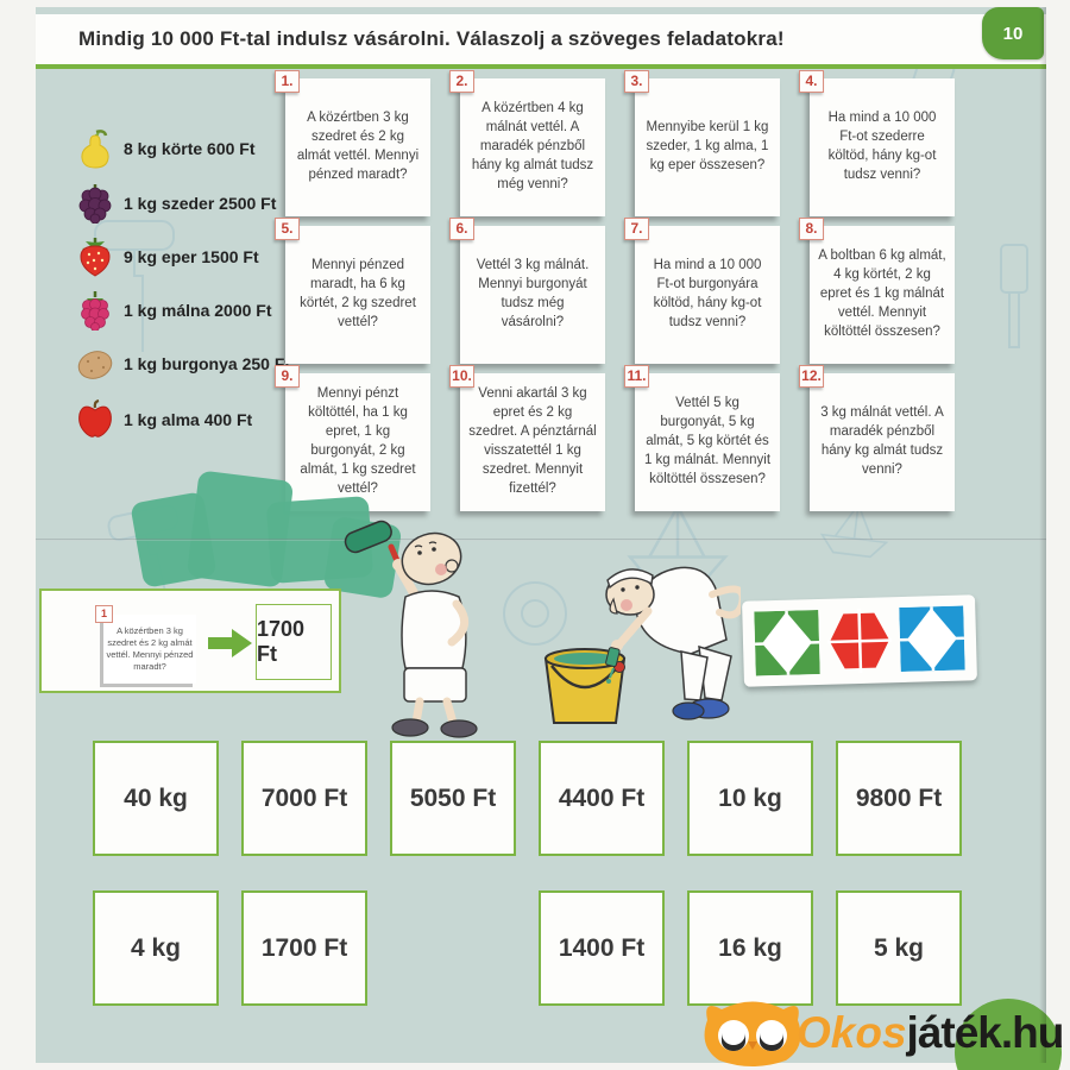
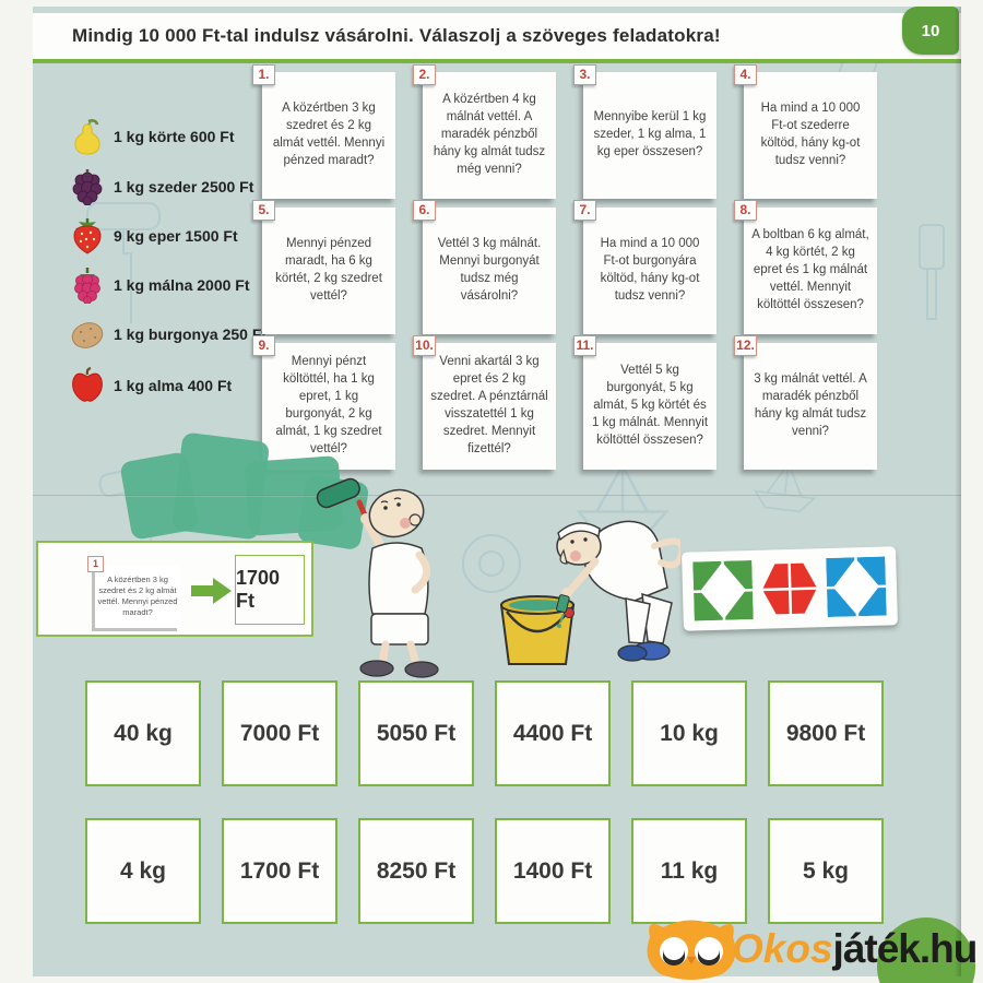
  Mindig 10 000 Ft-tal indulsz vásárolni. Válaszolj a szöveges feladatokra!
  10
- 8 kg körte 600 Ft
+ 1 kg körte 600 Ft
  1 kg szeder 2500 Ft
  9 kg eper 1500 Ft
  1 kg málna 2000 Ft
  1 kg burgonya 250 Ft
  1 kg alma 400 Ft
  1.
  A közértben 3 kg szedret és 2 kg almát vettél. Mennyi pénzed maradt?
  2.
  A közértben 4 kg málnát vettél. A maradék pénzből hány kg almát tudsz még venni?
  3.
  Mennyibe kerül 1 kg szeder, 1 kg alma, 1 kg eper összesen?
  4.
  Ha mind a 10 000 Ft-ot szederre költöd, hány kg-ot tudsz venni?
  5.
  Mennyi pénzed maradt, ha 6 kg körtét, 2 kg szedret vettél?
  6.
  Vettél 3 kg málnát. Mennyi burgonyát tudsz még vásárolni?
  7.
  Ha mind a 10 000 Ft-ot burgonyára költöd, hány kg-ot tudsz venni?
  8.
  A boltban 6 kg almát, 4 kg körtét, 2 kg epret és 1 kg málnát vettél. Mennyit költöttél összesen?
  9.
  Mennyi pénzt költöttél, ha 1 kg epret, 1 kg burgonyát, 2 kg almát, 1 kg szedret vettél?
  10.
  Venni akartál 3 kg epret és 2 kg szedret. A pénztárnál visszatettél 1 kg szedret. Mennyit fizettél?
  11.
  Vettél 5 kg burgonyát, 5 kg almát, 5 kg körtét és 1 kg málnát. Mennyit költöttél összesen?
  12.
  3 kg málnát vettél. A maradék pénzből hány kg almát tudsz venni?
  1
  A közértben 3 kg szedret és 2 kg almát vettél. Mennyi pénzed maradt?
  1700 Ft
  40 kg
  7000 Ft
  5050 Ft
  4400 Ft
  10 kg
  9800 Ft
  4 kg
  1700 Ft
+ 8250 Ft
  1400 Ft
- 16 kg
+ 11 kg
  5 kg
  Okosjáték.hu
